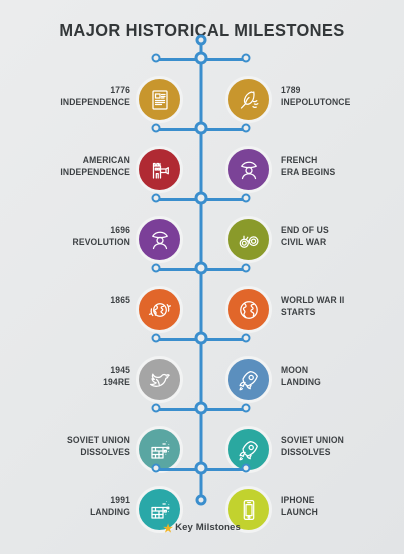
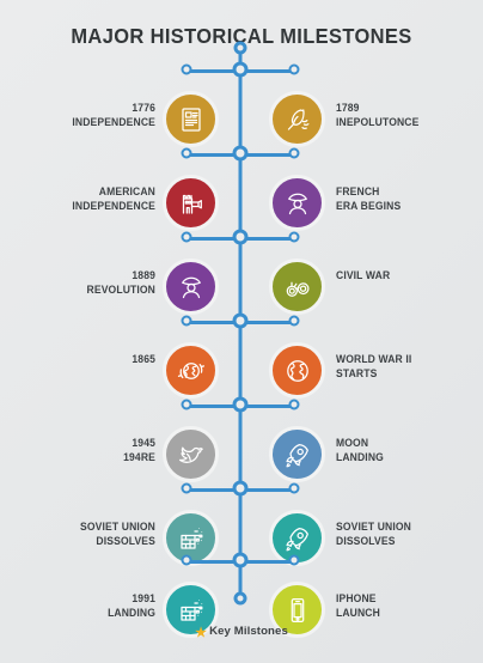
  MAJOR HISTORICAL MILESTONES
  1776
  INDEPENDENCE
  1789
  INEPOLUTONCE
  AMERICAN
  INDEPENDENCE
  FRENCH
  ERA BEGINS
- 1696
+ 1889
  REVOLUTION
- END OF US
  CIVIL WAR
  1865
  WORLD WAR II
  STARTS
  1945
  194RE
  MOON
  LANDING
  SOVIET UNION
  DISSOLVES
  SOVIET UNION
  DISSOLVES
  1991
  LANDING
  IPHONE
  LAUNCH
  ★ Key Milstones
